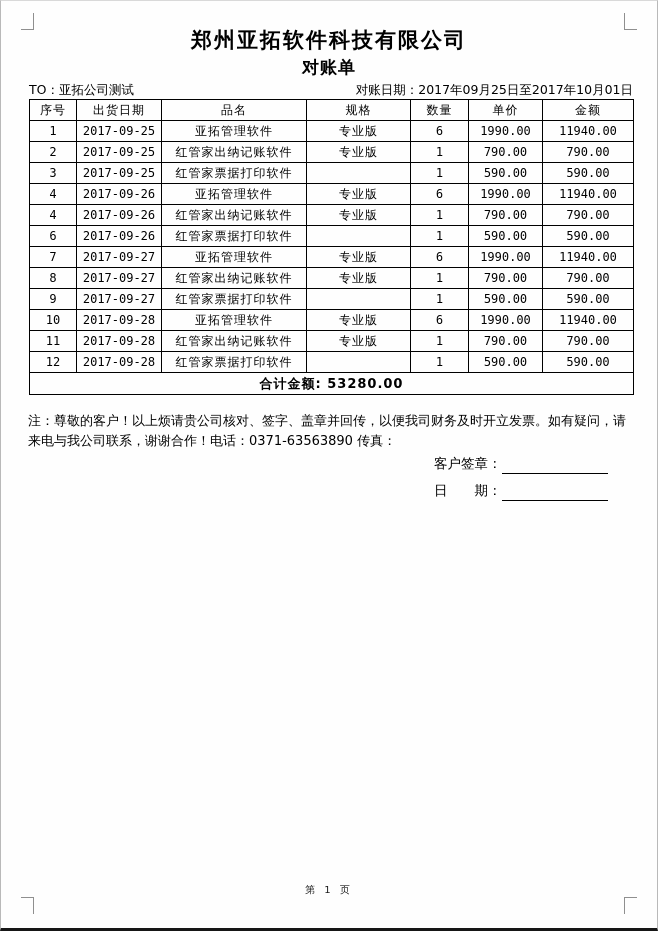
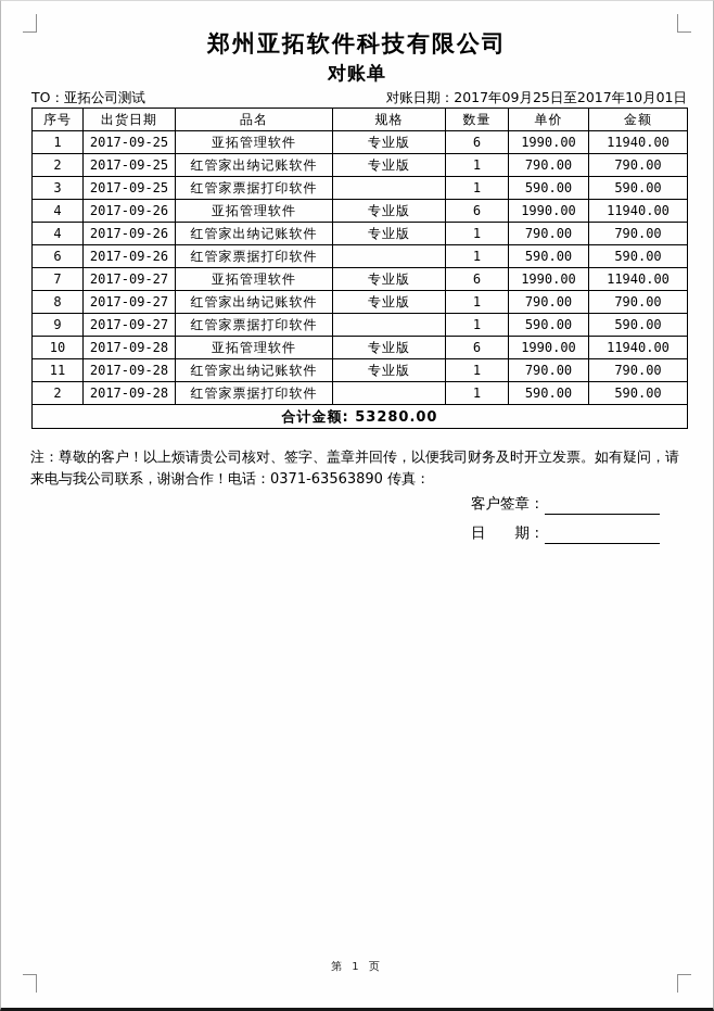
  郑州亚拓软件科技有限公司
  对账单
  TO：亚拓公司测试
  对账日期：2017年09月25日至2017年10月01日
  序号	出货日期	品名	规格	数量	单价	金额
  1	2017-09-25	亚拓管理软件	专业版	6	1990.00	11940.00
  2	2017-09-25	红管家出纳记账软件	专业版	1	790.00	790.00
  3	2017-09-25	红管家票据打印软件		1	590.00	590.00
  4	2017-09-26	亚拓管理软件	专业版	6	1990.00	11940.00
  4	2017-09-26	红管家出纳记账软件	专业版	1	790.00	790.00
  6	2017-09-26	红管家票据打印软件		1	590.00	590.00
  7	2017-09-27	亚拓管理软件	专业版	6	1990.00	11940.00
  8	2017-09-27	红管家出纳记账软件	专业版	1	790.00	790.00
  9	2017-09-27	红管家票据打印软件		1	590.00	590.00
  10	2017-09-28	亚拓管理软件	专业版	6	1990.00	11940.00
  11	2017-09-28	红管家出纳记账软件	专业版	1	790.00	790.00
- 12	2017-09-28	红管家票据打印软件		1	590.00	590.00
+ 2	2017-09-28	红管家票据打印软件		1	590.00	590.00
  合计金额: 53280.00
  注：尊敬的客户！以上烦请贵公司核对、签字、盖章并回传，以便我司财务及时开立发票。如有疑问，请来电与我公司联系，谢谢合作！电话：0371-63563890 传真：
  客户签章：
  日 期：
  第 1 页
